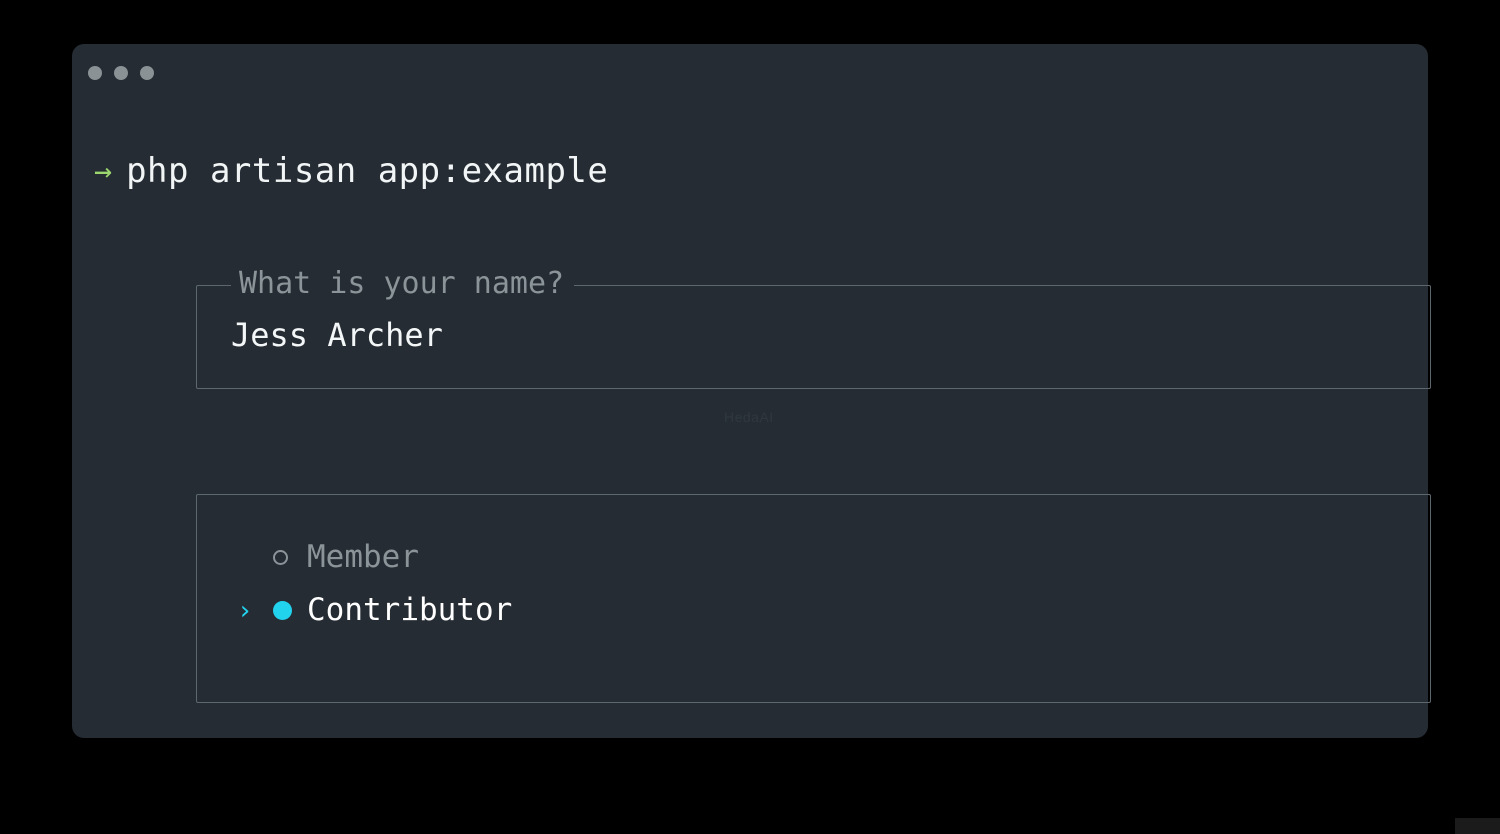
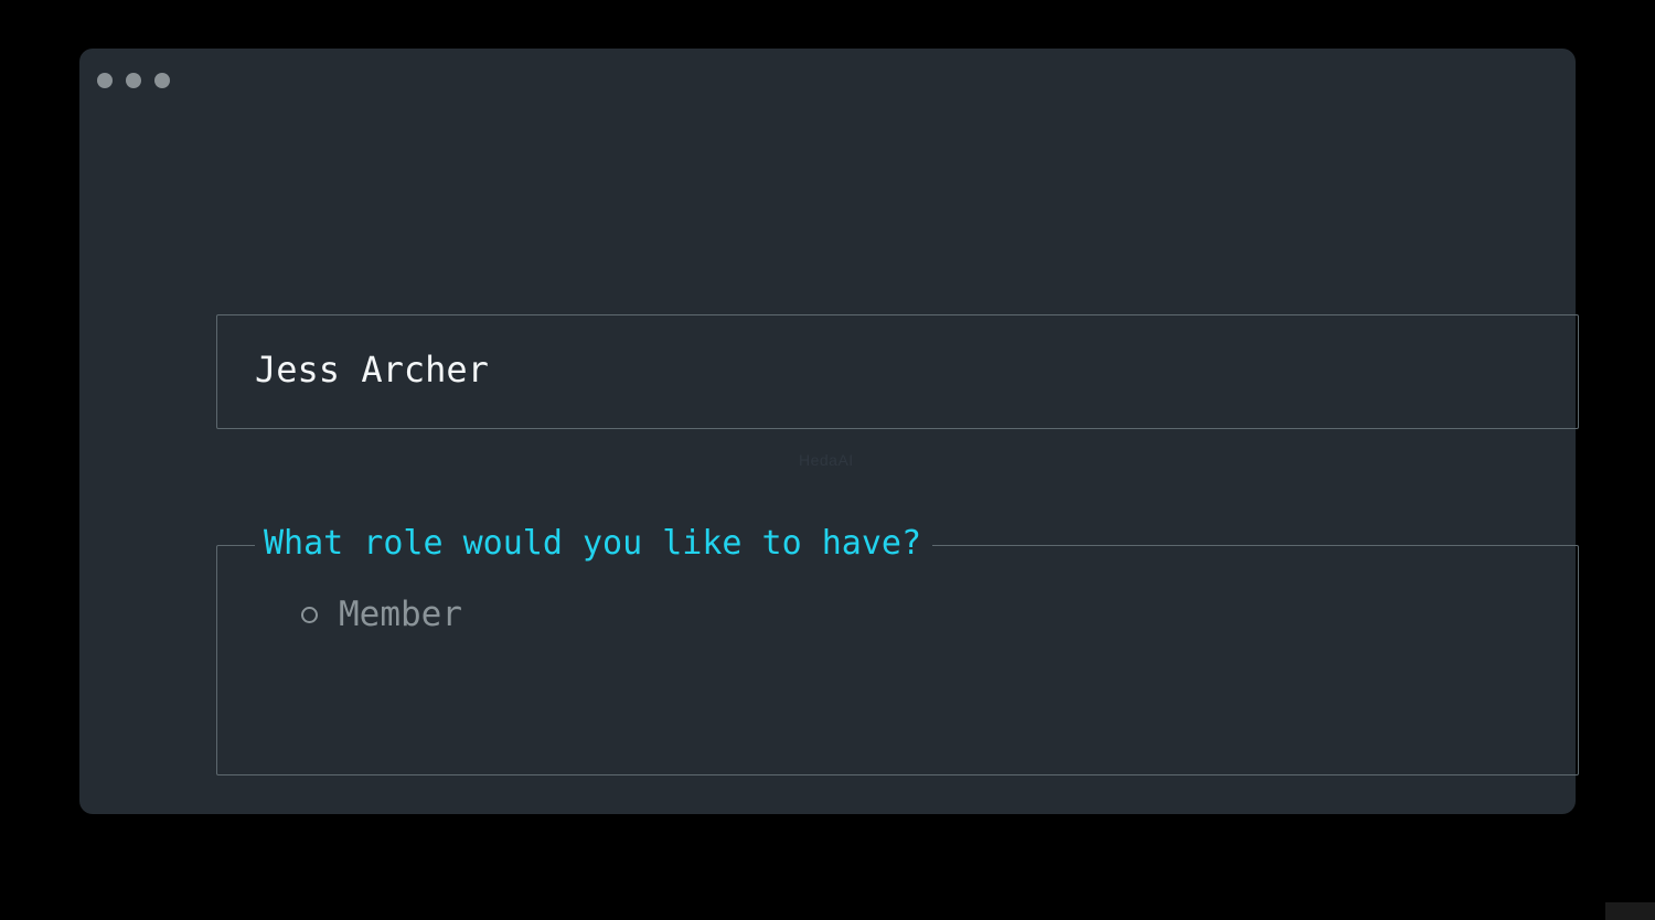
- →
- php artisan app:example
- What is your name?
  Jess Archer
+ What role would you like to have?
  Member
- ›
- Contributor
